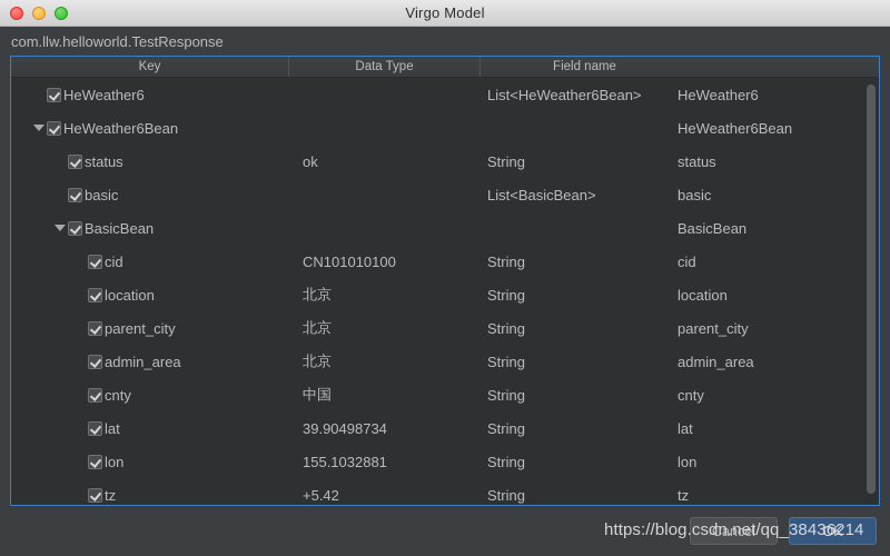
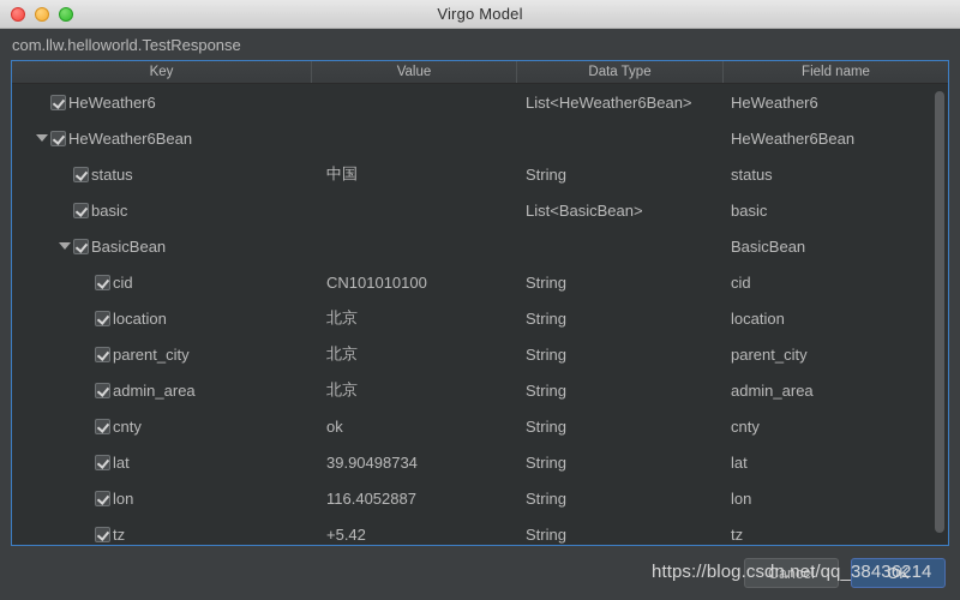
  Virgo Model
  com.llw.helloworld.TestResponse
  Key
+ Value
  Data Type
  Field name
  HeWeather6
  List<HeWeather6Bean>
  HeWeather6
  HeWeather6Bean
  HeWeather6Bean
  status
- ok
+ 中国
  String
  status
  basic
  List<BasicBean>
  basic
  BasicBean
  BasicBean
  cid
  CN101010100
  String
  cid
  location
  北京
  String
  location
  parent_city
  北京
  String
  parent_city
  admin_area
  北京
  String
  admin_area
  cnty
- 中国
+ ok
  String
  cnty
  lat
  39.90498734
  String
  lat
  lon
- 155.1032881
+ 116.4052887
  String
  lon
  tz
  +5.42
  String
  tz
  Cancel
  OK
  https://blog.csdn.net/qq_38436214
